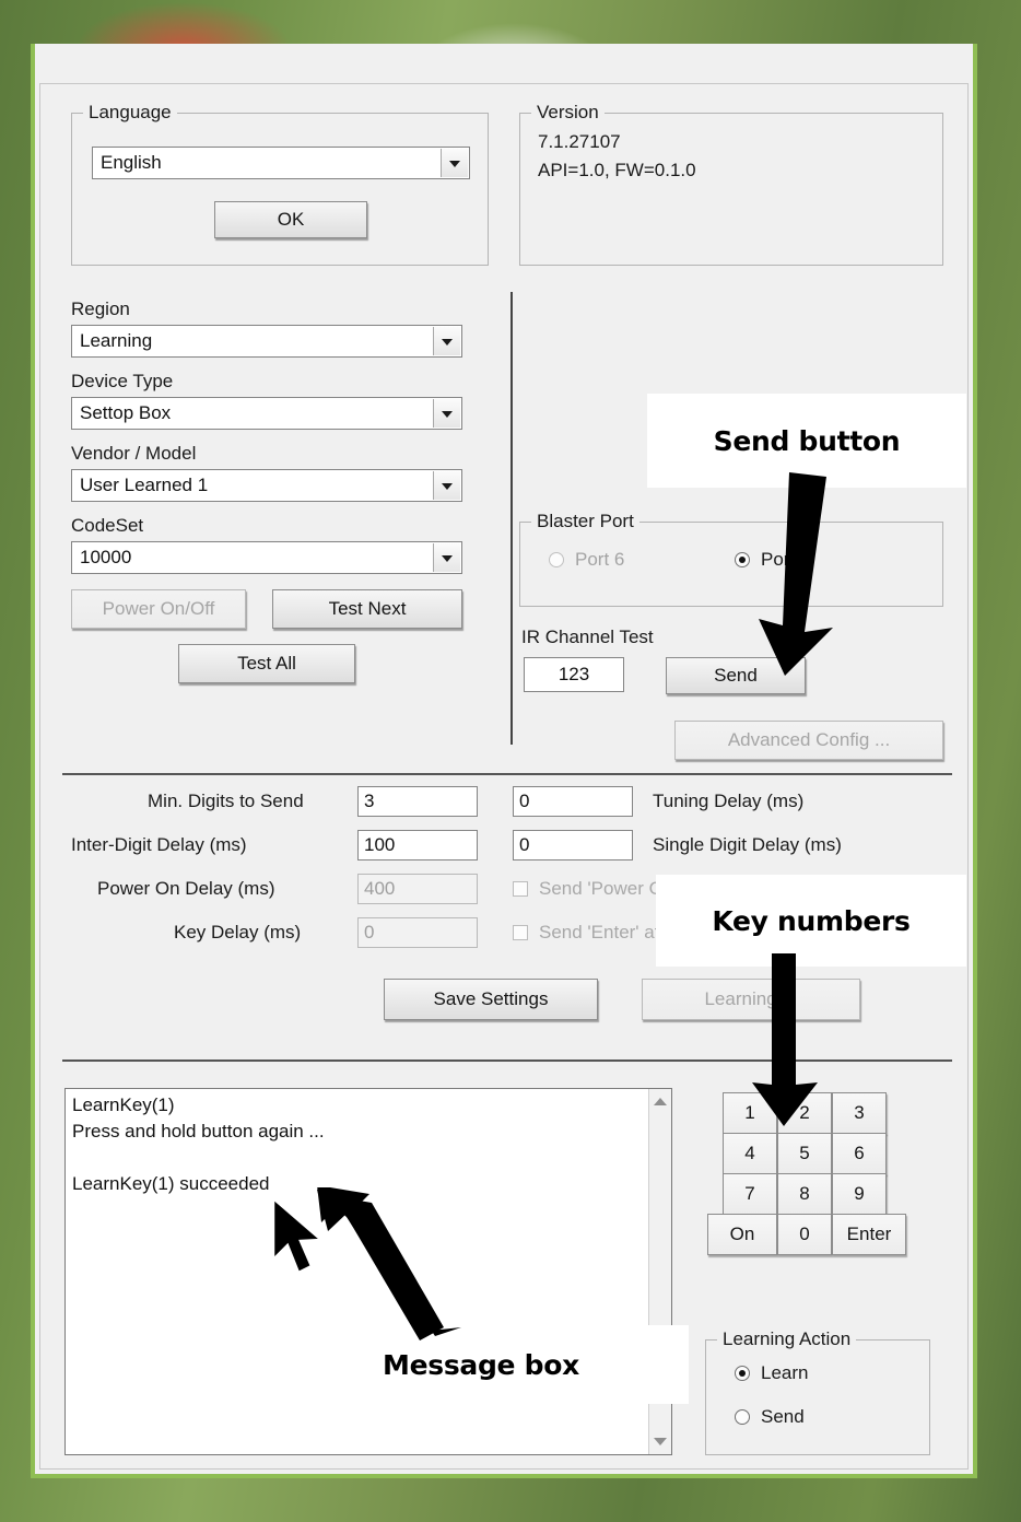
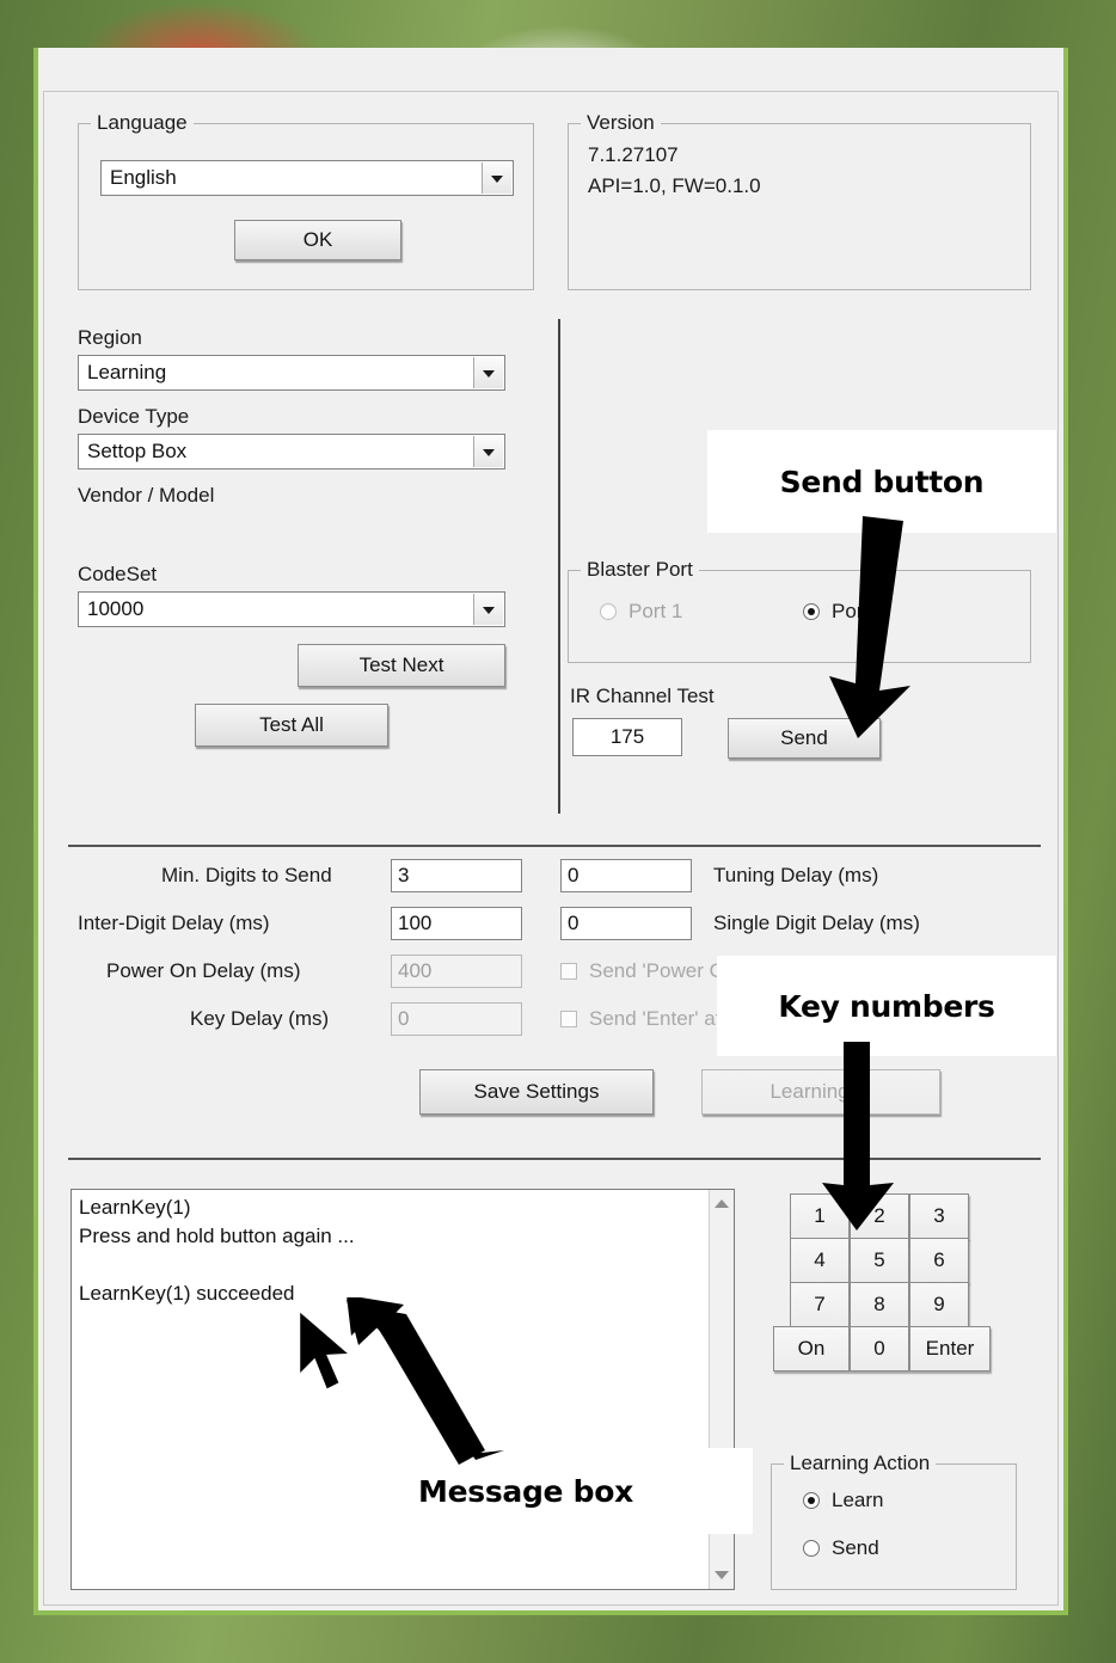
  Language
  English
  OK
  Version
  7.1.27107
  API=1.0, FW=0.1.0
  Region
  Learning
  Device Type
  Settop Box
  Vendor / Model
- User Learned 1
  CodeSet
  10000
- Power On/Off
  Test Next
  Test All
  Blaster Port
- Port 6
+ Port 1
  IR Channel Test
- 123
+ 175
  Send
- Advanced Config ...
  Min. Digits to Send
  3
  0
  Tuning Delay (ms)
  Inter-Digit Delay (ms)
  100
  0
  Single Digit Delay (ms)
  Power On Delay (ms)
  400
  Send 'Power
  Key Delay (ms)
  0
  Send 'Enter' a
  Save Settings
  Learning
  LearnKey(1)
  Press and hold button again ...
  LearnKey(1) succeeded
  1
  2
  3
  4
  5
  6
  7
  8
  9
  On
  0
  Enter
  Learning Action
  Learn
  Send
  Send button
  Key numbers
  Message box
